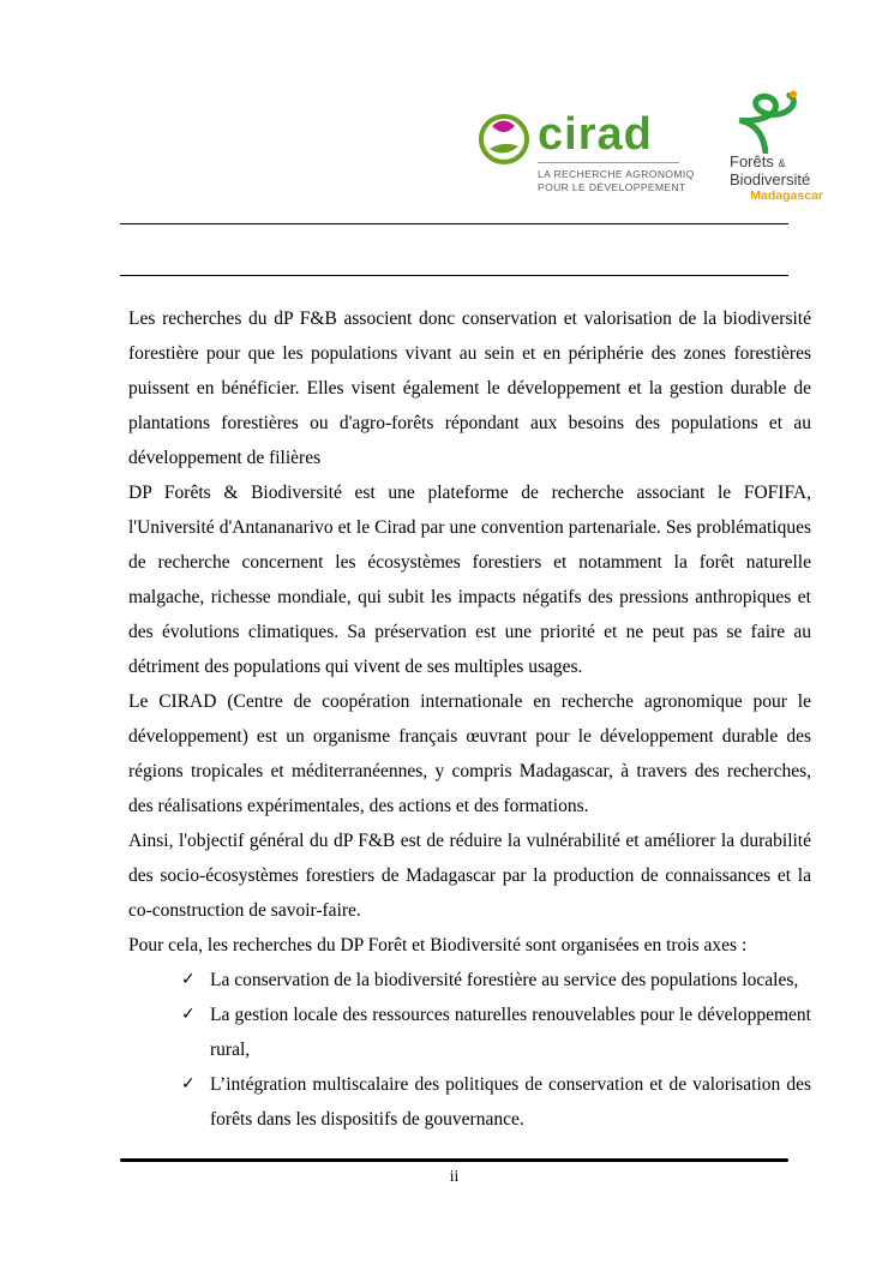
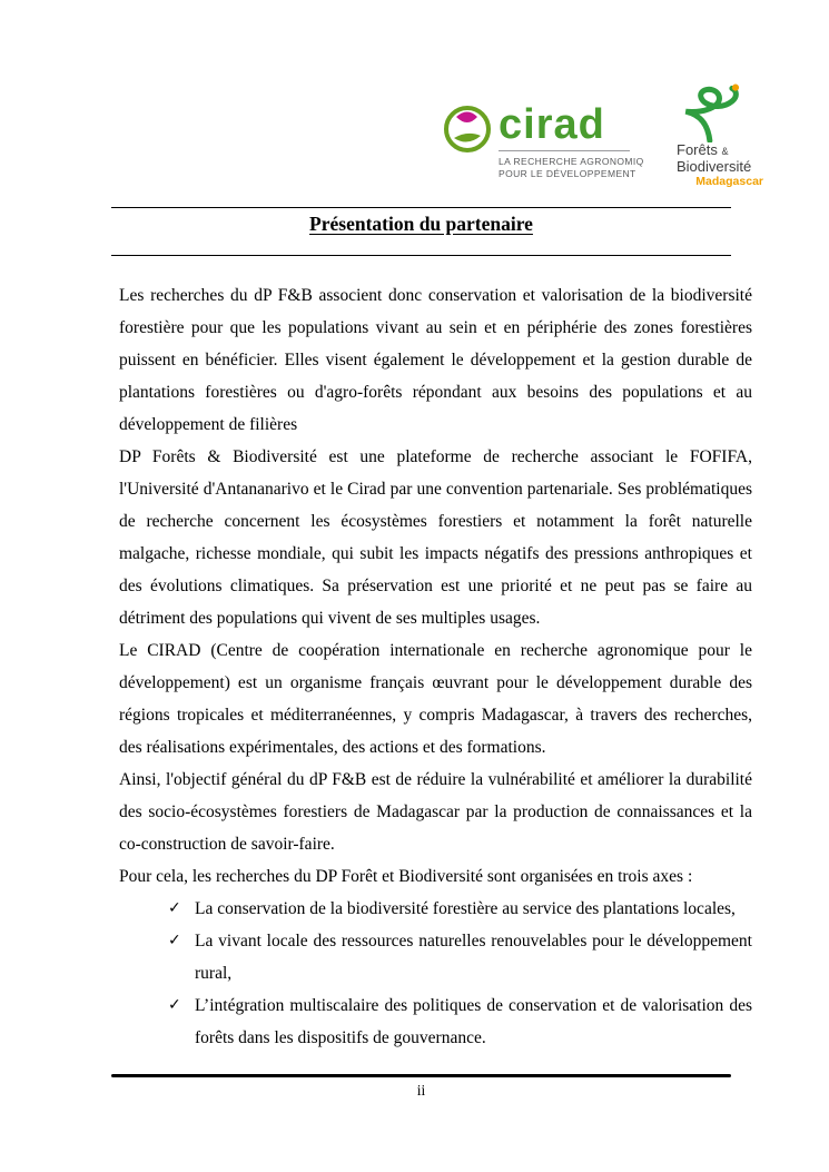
  cirad
  LA RECHERCHE AGRONOMIQ
  POUR LE DÉVELOPPEMENT
  Forêts &
  Biodiversité
  Madagascar
+ Présentation du partenaire
  Les recherches du dP F&B associent donc conservation et valorisation de la biodiversité forestière pour que les populations vivant au sein et en périphérie des zones forestières puissent en bénéficier. Elles visent également le développement et la gestion durable de plantations forestières ou d'agro-forêts répondant aux besoins des populations et au développement de filières
  DP Forêts & Biodiversité est une plateforme de recherche associant le FOFIFA, l'Université d'Antananarivo et le Cirad par une convention partenariale. Ses problématiques de recherche concernent les écosystèmes forestiers et notamment la forêt naturelle malgache, richesse mondiale, qui subit les impacts négatifs des pressions anthropiques et des évolutions climatiques. Sa préservation est une priorité et ne peut pas se faire au détriment des populations qui vivent de ses multiples usages.
  Le CIRAD (Centre de coopération internationale en recherche agronomique pour le développement) est un organisme français œuvrant pour le développement durable des régions tropicales et méditerranéennes, y compris Madagascar, à travers des recherches, des réalisations expérimentales, des actions et des formations.
  Ainsi, l'objectif général du dP F&B est de réduire la vulnérabilité et améliorer la durabilité des socio-écosystèmes forestiers de Madagascar par la production de connaissances et la co-construction de savoir-faire.
  Pour cela, les recherches du DP Forêt et Biodiversité sont organisées en trois axes :
  ✓
- La conservation de la biodiversité forestière au service des populations locales,
+ La conservation de la biodiversité forestière au service des plantations locales,
  ✓
- La gestion locale des ressources naturelles renouvelables pour le développement rural,
+ La vivant locale des ressources naturelles renouvelables pour le développement rural,
  ✓
  L’intégration multiscalaire des politiques de conservation et de valorisation des forêts dans les dispositifs de gouvernance.
  ii
